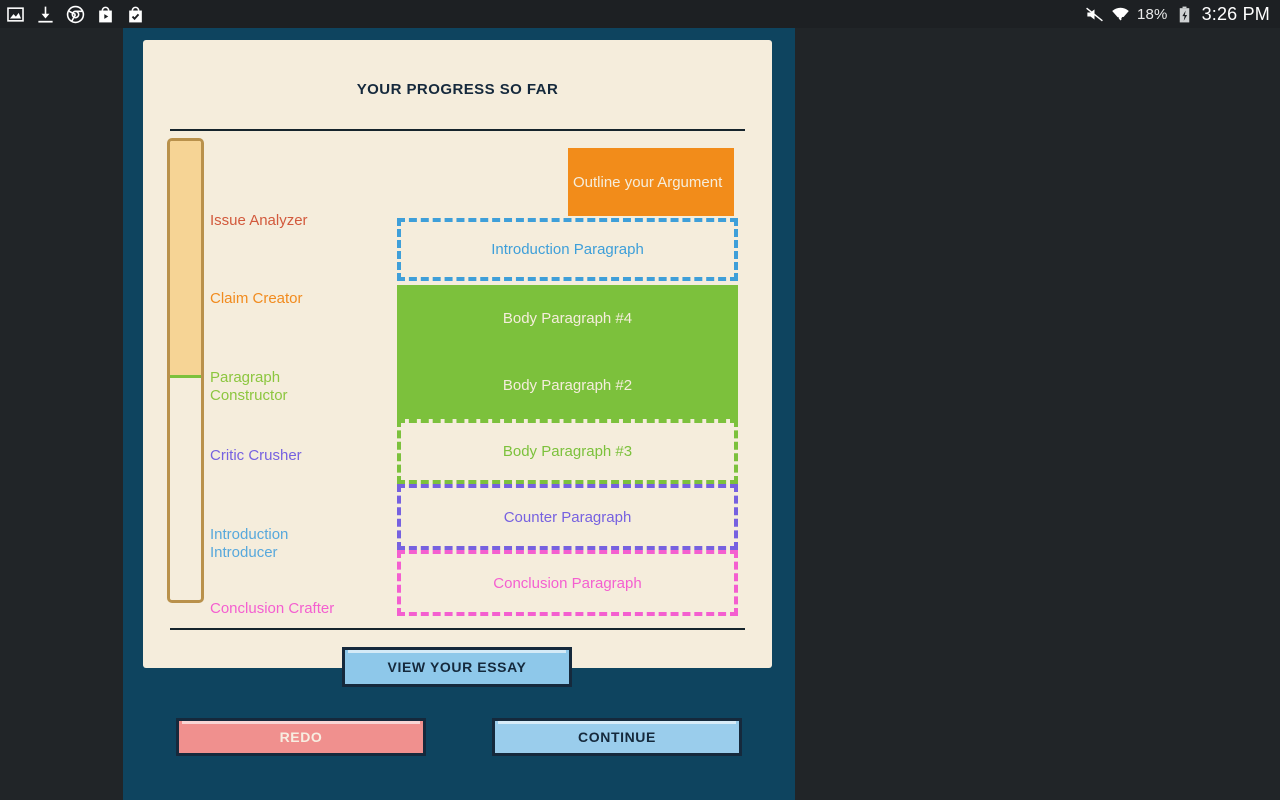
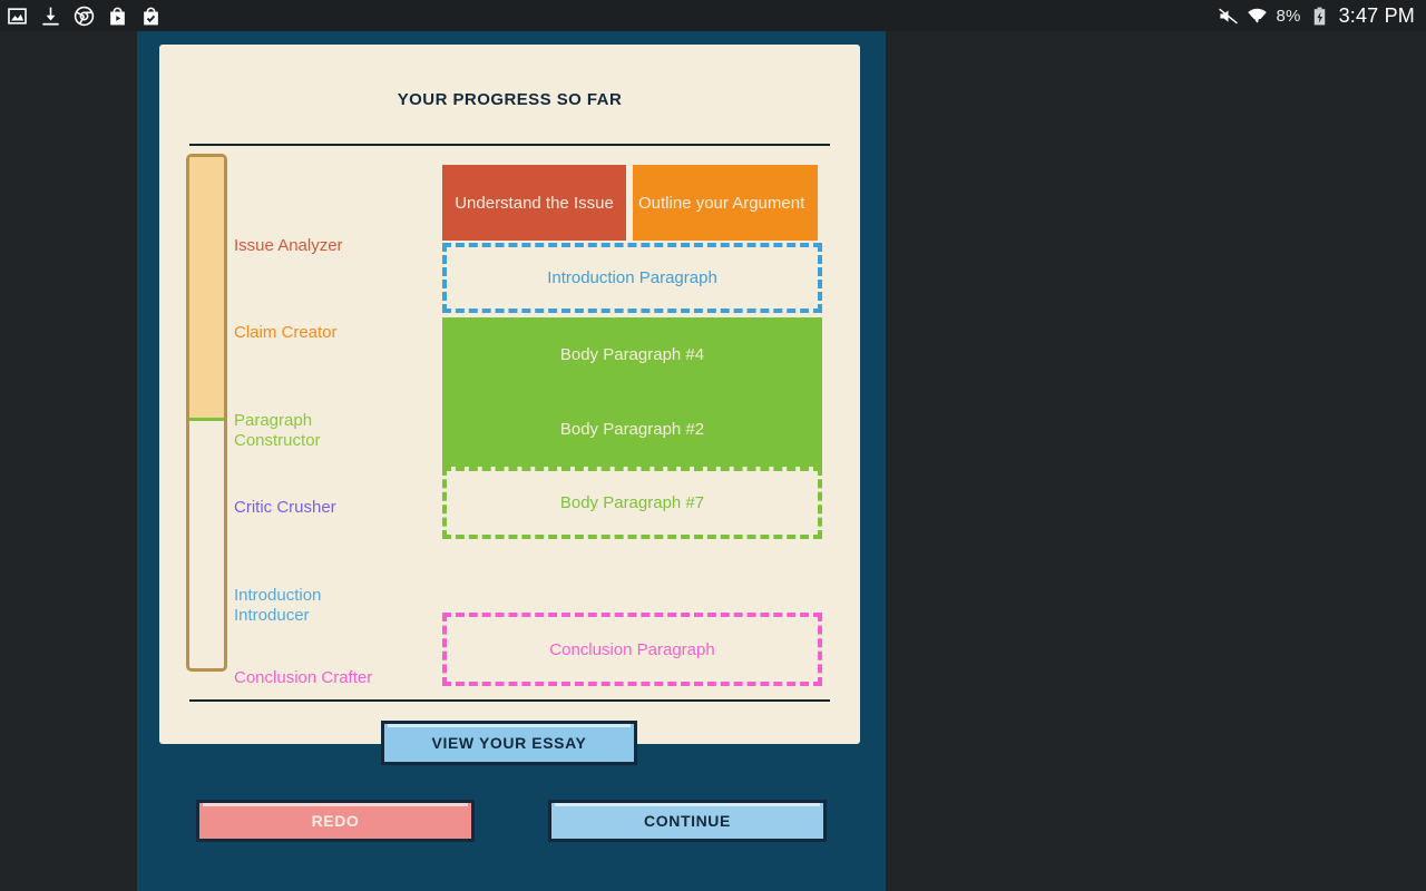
- 18%
+ 8%
- 3:26 PM
+ 3:47 PM
  YOUR PROGRESS SO FAR
  Issue Analyzer
  Claim Creator
  Paragraph
  Constructor
  Critic Crusher
  Introduction
  Introducer
  Conclusion Crafter
+ Understand the Issue
  Outline your Argument
  Introduction Paragraph
  Body Paragraph #4
  Body Paragraph #2
- Body Paragraph #3
+ Body Paragraph #7
- Counter Paragraph
  Conclusion Paragraph
  VIEW YOUR ESSAY
  REDO
  CONTINUE
